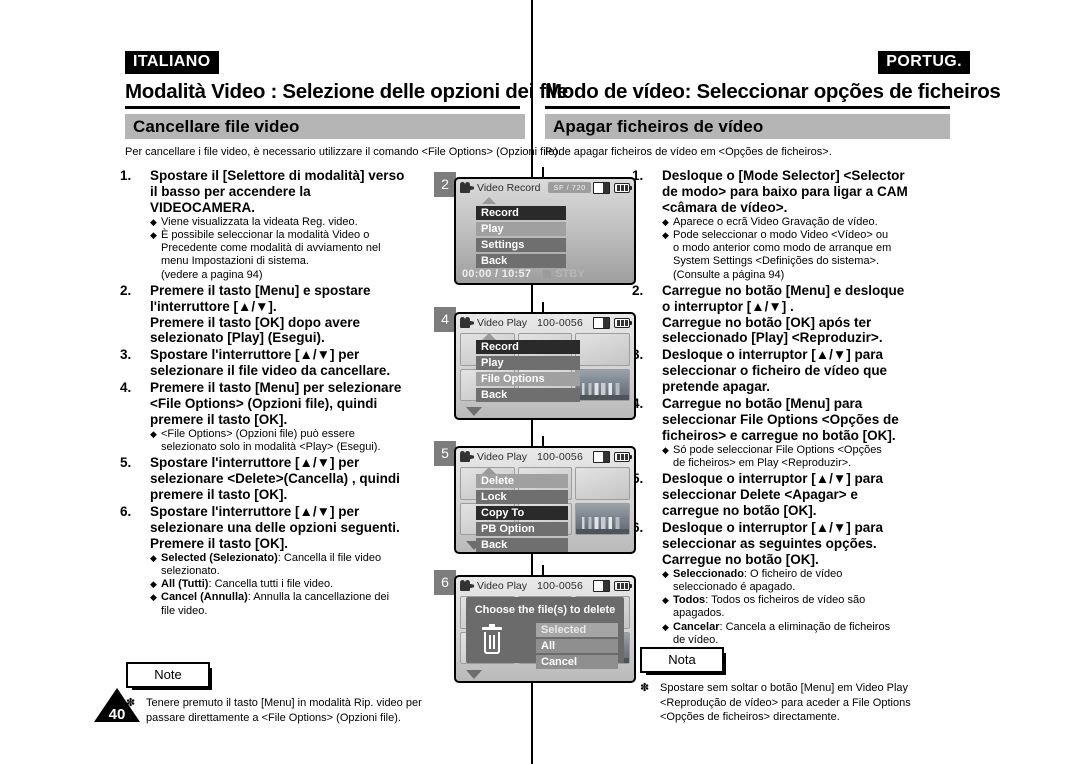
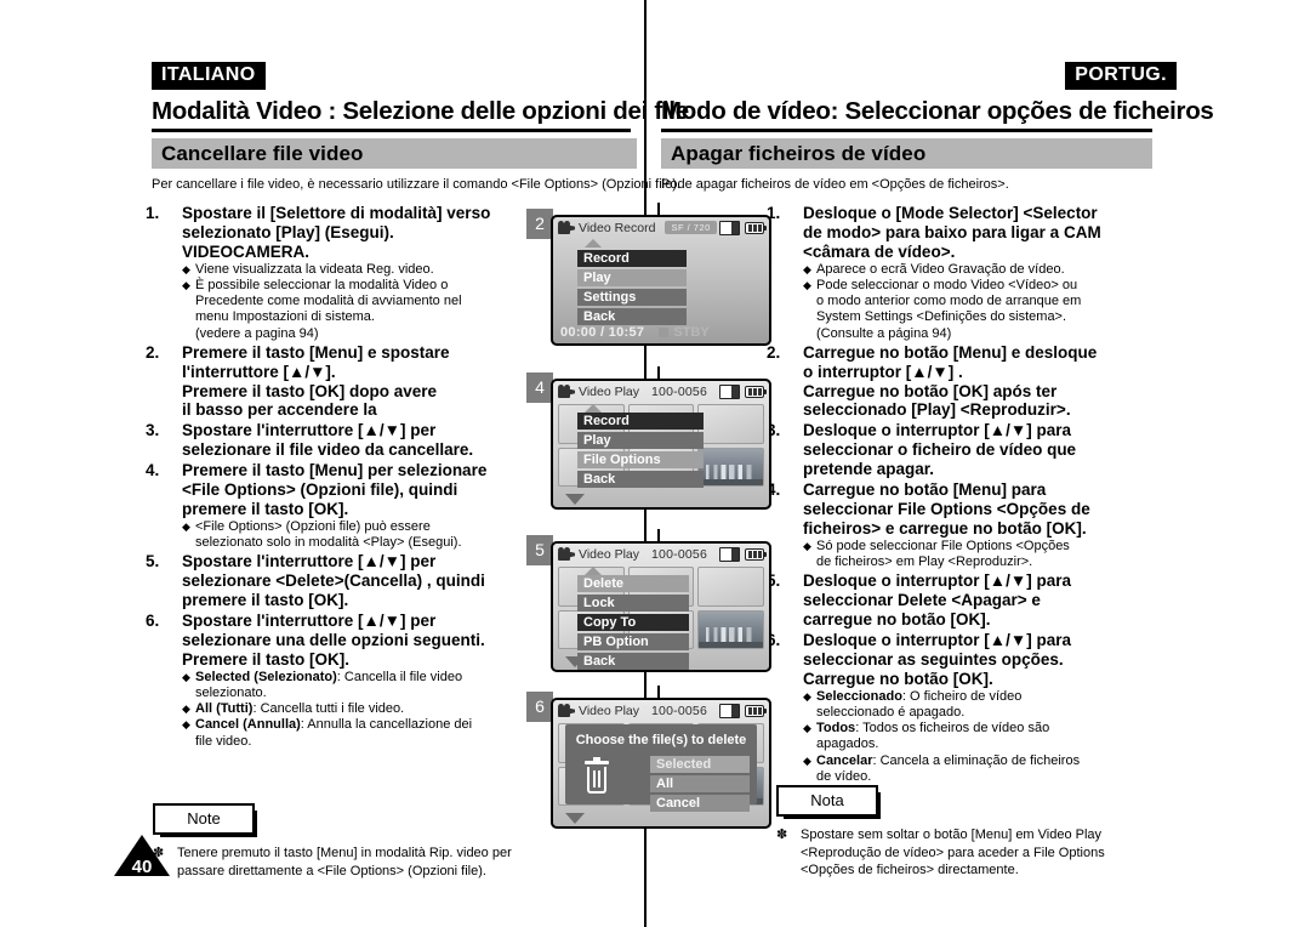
  ITALIANO
  Modalità Video : Selezione delle opzioni dei file
  Cancellare file video
  Per cancellare i file video, è necessario utilizzare il comando <File Options> (Opzioni file).
  1.
  Spostare il [Selettore di modalità] verso
- il basso per accendere la
+ selezionato [Play] (Esegui).
  VIDEOCAMERA.
  ◆
  Viene visualizzata la videata Reg. video.
  ◆
  È possibile seleccionar la modalità Video o
  Precedente come modalità di avviamento nel
  menu Impostazioni di sistema.
  (vedere a pagina 94)
  2.
  Premere il tasto [Menu] e spostare
  l'interruttore [▲/▼].
  Premere il tasto [OK] dopo avere
- selezionato [Play] (Esegui).
+ il basso per accendere la
  3.
  Spostare l'interruttore [▲/▼] per
  selezionare il file video da cancellare.
  4.
  Premere il tasto [Menu] per selezionare
  <File Options> (Opzioni file), quindi
  premere il tasto [OK].
  ◆
  <File Options> (Opzioni file) può essere
  selezionato solo in modalità <Play> (Esegui).
  5.
  Spostare l'interruttore [▲/▼] per
  selezionare <Delete>(Cancella) , quindi
  premere il tasto [OK].
  6.
  Spostare l'interruttore [▲/▼] per
  selezionare una delle opzioni seguenti.
  Premere il tasto [OK].
  ◆
  Selected (Selezionato): Cancella il file video
  selezionato.
  ◆
  All (Tutti): Cancella tutti i file video.
  ◆
  Cancel (Annulla): Annulla la cancellazione dei
  file video.
  Note
  ✽
  Tenere premuto il tasto [Menu] in modalità Rip. video per
  passare direttamente a <File Options> (Opzioni file).
  40
  PORTUG.
  Modo de vídeo: Seleccionar opções de ficheiros
  Apagar ficheiros de vídeo
  Pode apagar ficheiros de vídeo em <Opções de ficheiros>.
  1.
  Desloque o [Mode Selector] <Selector
  de modo> para baixo para ligar a CAM
  <câmara de vídeo>.
  ◆
  Aparece o ecrã Video Gravação de vídeo.
  ◆
  Pode seleccionar o modo Video <Vídeo> ou
  o modo anterior como modo de arranque em
  System Settings <Definições do sistema>.
  (Consulte a página 94)
  2.
  Carregue no botão [Menu] e desloque
  o interruptor [▲/▼] .
  Carregue no botão [OK] após ter
  seleccionado [Play] <Reproduzir>.
  Desloque o interruptor [▲/▼] para
  seleccionar o ficheiro de vídeo que
  pretende apagar.
  Carregue no botão [Menu] para
  seleccionar File Options <Opções de
  ficheiros> e carregue no botão [OK].
  ◆
  Só pode seleccionar File Options <Opções
  de ficheiros> em Play <Reproduzir>.
  Desloque o interruptor [▲/▼] para
  seleccionar Delete <Apagar> e
  carregue no botão [OK].
  Desloque o interruptor [▲/▼] para
  seleccionar as seguintes opções.
  Carregue no botão [OK].
  ◆
  Seleccionado: O ficheiro de vídeo
  seleccionado é apagado.
  ◆
  Todos: Todos os ficheiros de vídeo são
  apagados.
  ◆
  Cancelar: Cancela a eliminação de ficheiros
  de vídeo.
  Nota
  ✽
  Spostare sem soltar o botão [Menu] em Video Play
  <Reprodução de vídeo> para aceder a File Options
  <Opções de ficheiros> directamente.
  2
  00:00 / 10:57
  Video Record
  SF / 720
  Record
  Play
  Settings
  Back
  4
  Video Play
  100-0056
  Record
  Play
  File Options
  Back
  5
  Video Play
  100-0056
  Delete
  Lock
  Copy To
  PB Option
  Back
  6
  Video Play
  100-0056
  Choose the file(s) to delete
  Selected
  All
  Cancel
